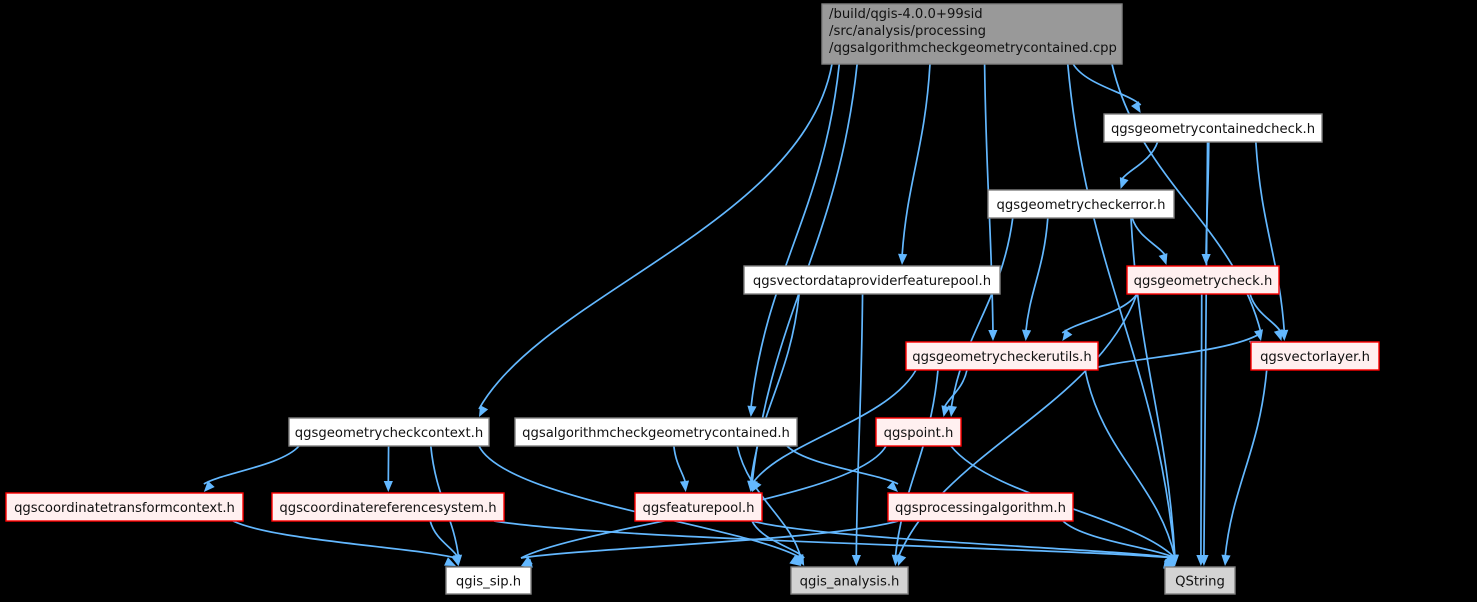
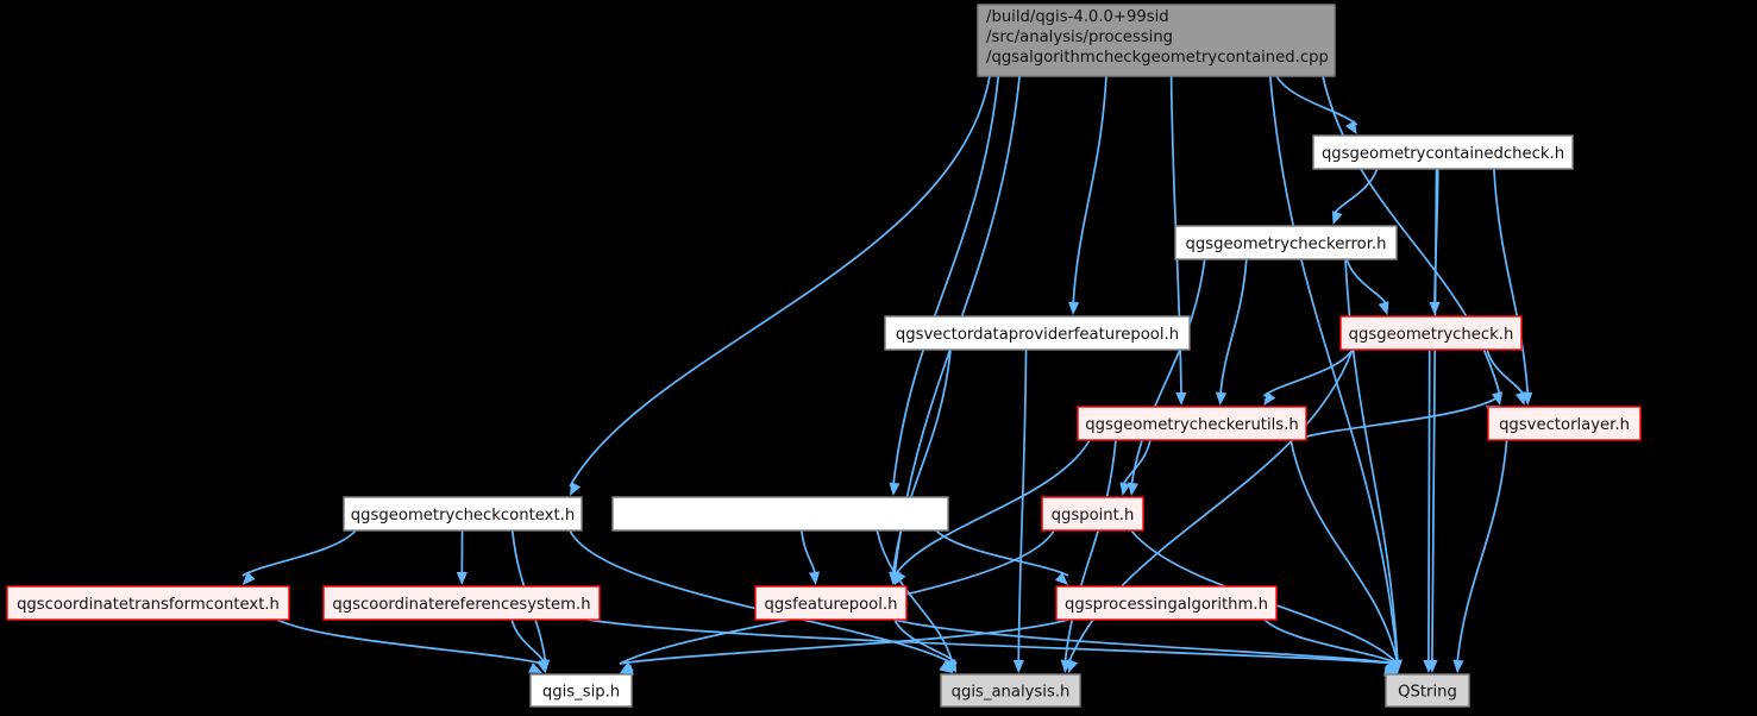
  /build/qgis-4.0.0+99sid
  /src/analysis/processing
  /qgsalgorithmcheckgeometrycontained.cpp
  qgsgeometrycontainedcheck.h
  qgsgeometrycheckerror.h
  qgsvectordataproviderfeaturepool.h
  qgsgeometrycheck.h
  qgsgeometrycheckerutils.h
  qgsvectorlayer.h
  qgsgeometrycheckcontext.h
- qgsalgorithmcheckgeometrycontained.h
  qgspoint.h
  qgscoordinatetransformcontext.h
  qgscoordinatereferencesystem.h
  qgsfeaturepool.h
  qgsprocessingalgorithm.h
  qgis_sip.h
  qgis_analysis.h
  QString
